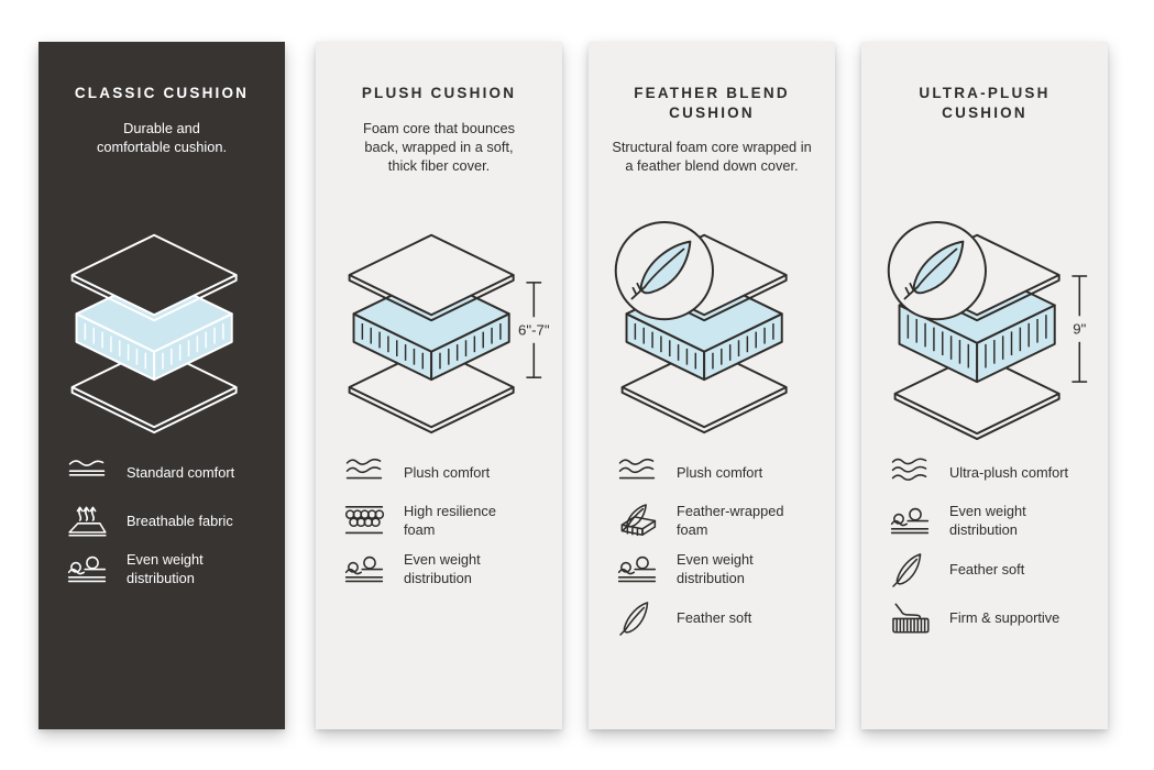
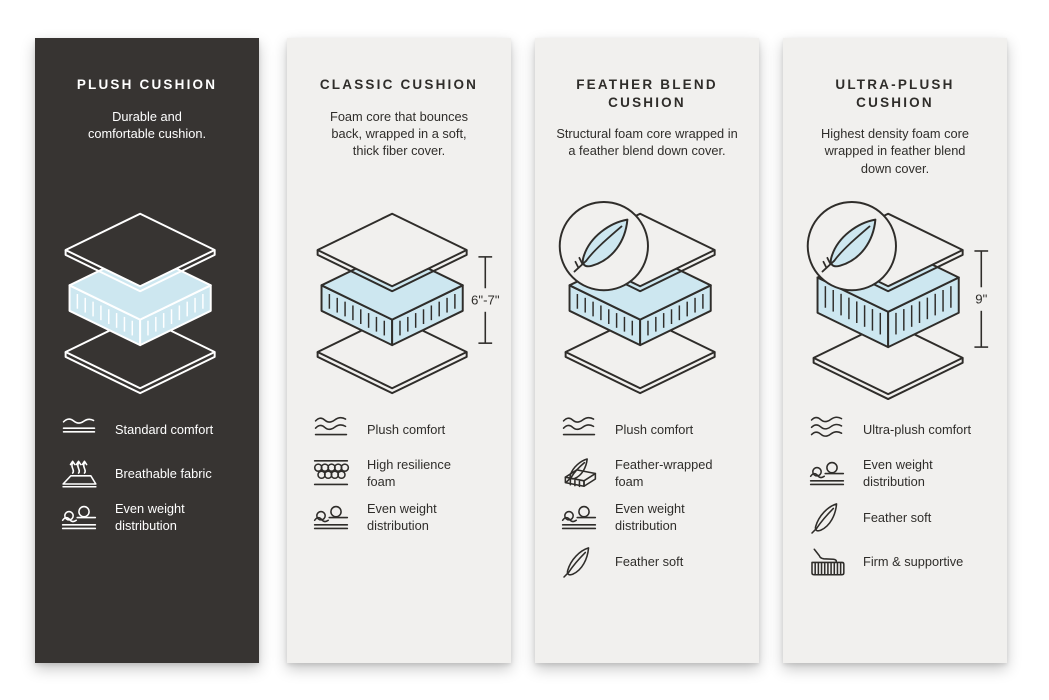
- CLASSIC CUSHION
+ PLUSH CUSHION
  Durable and
  comfortable cushion.
  Standard comfort
  Breathable fabric
  Even weight
  distribution
- PLUSH CUSHION
+ CLASSIC CUSHION
  Foam core that bounces
  back, wrapped in a soft,
  thick fiber cover.
  6"-7"
  Plush comfort
  High resilience
  foam
  Even weight
  distribution
  FEATHER BLEND
  CUSHION
  Structural foam core wrapped in
  a feather blend down cover.
  Plush comfort
  Feather-wrapped
  foam
  Even weight
  distribution
  Feather soft
  ULTRA-PLUSH
  CUSHION
+ Highest density foam core
+ wrapped in feather blend
+ down cover.
  9"
  Ultra-plush comfort
  Even weight
  distribution
  Feather soft
  Firm & supportive
